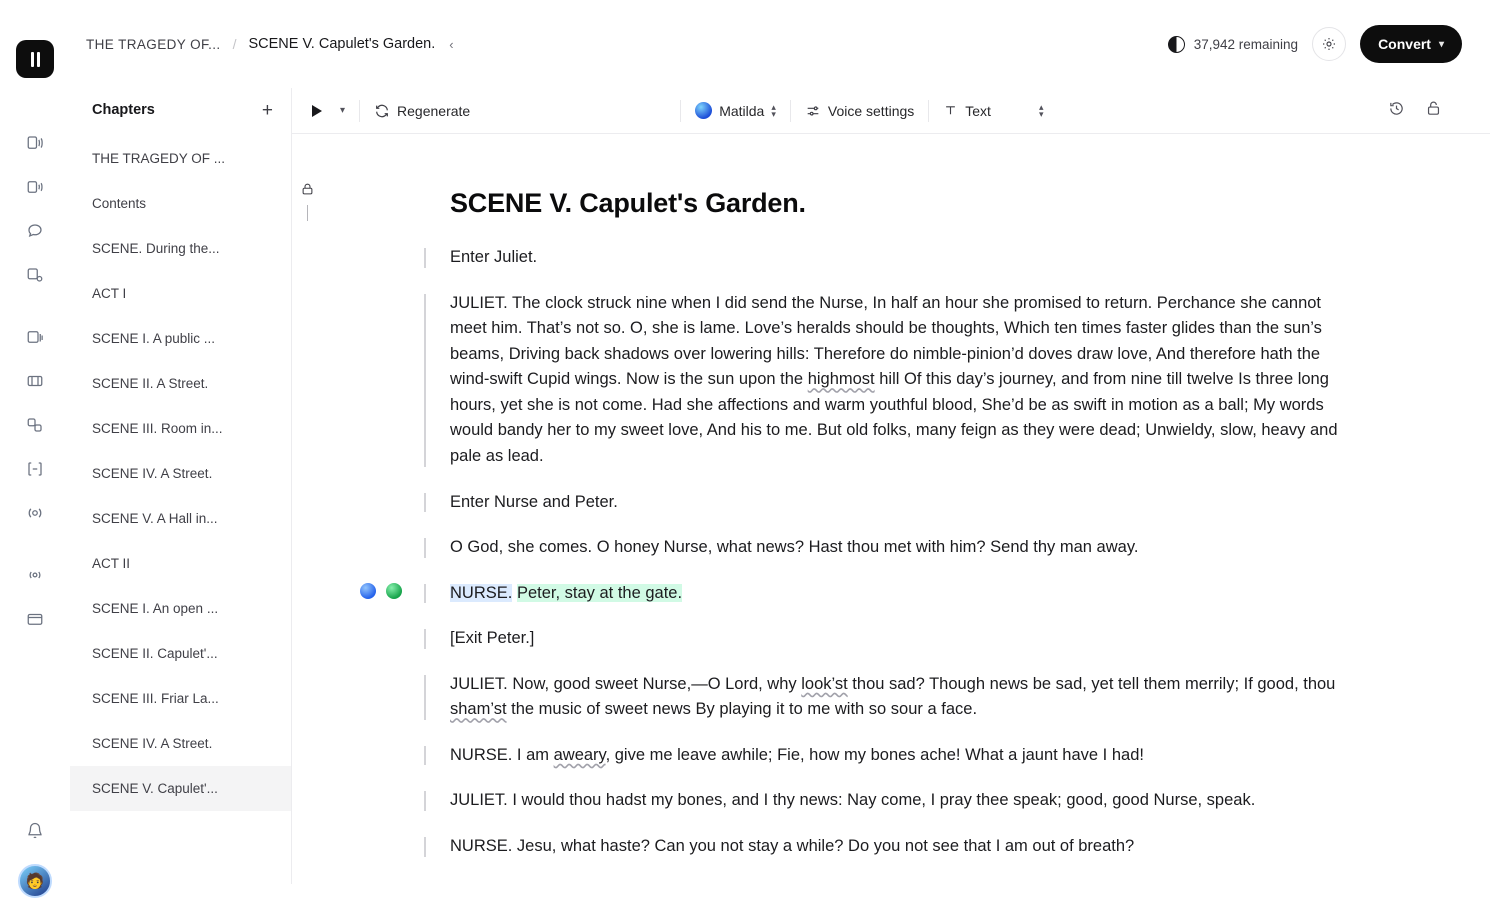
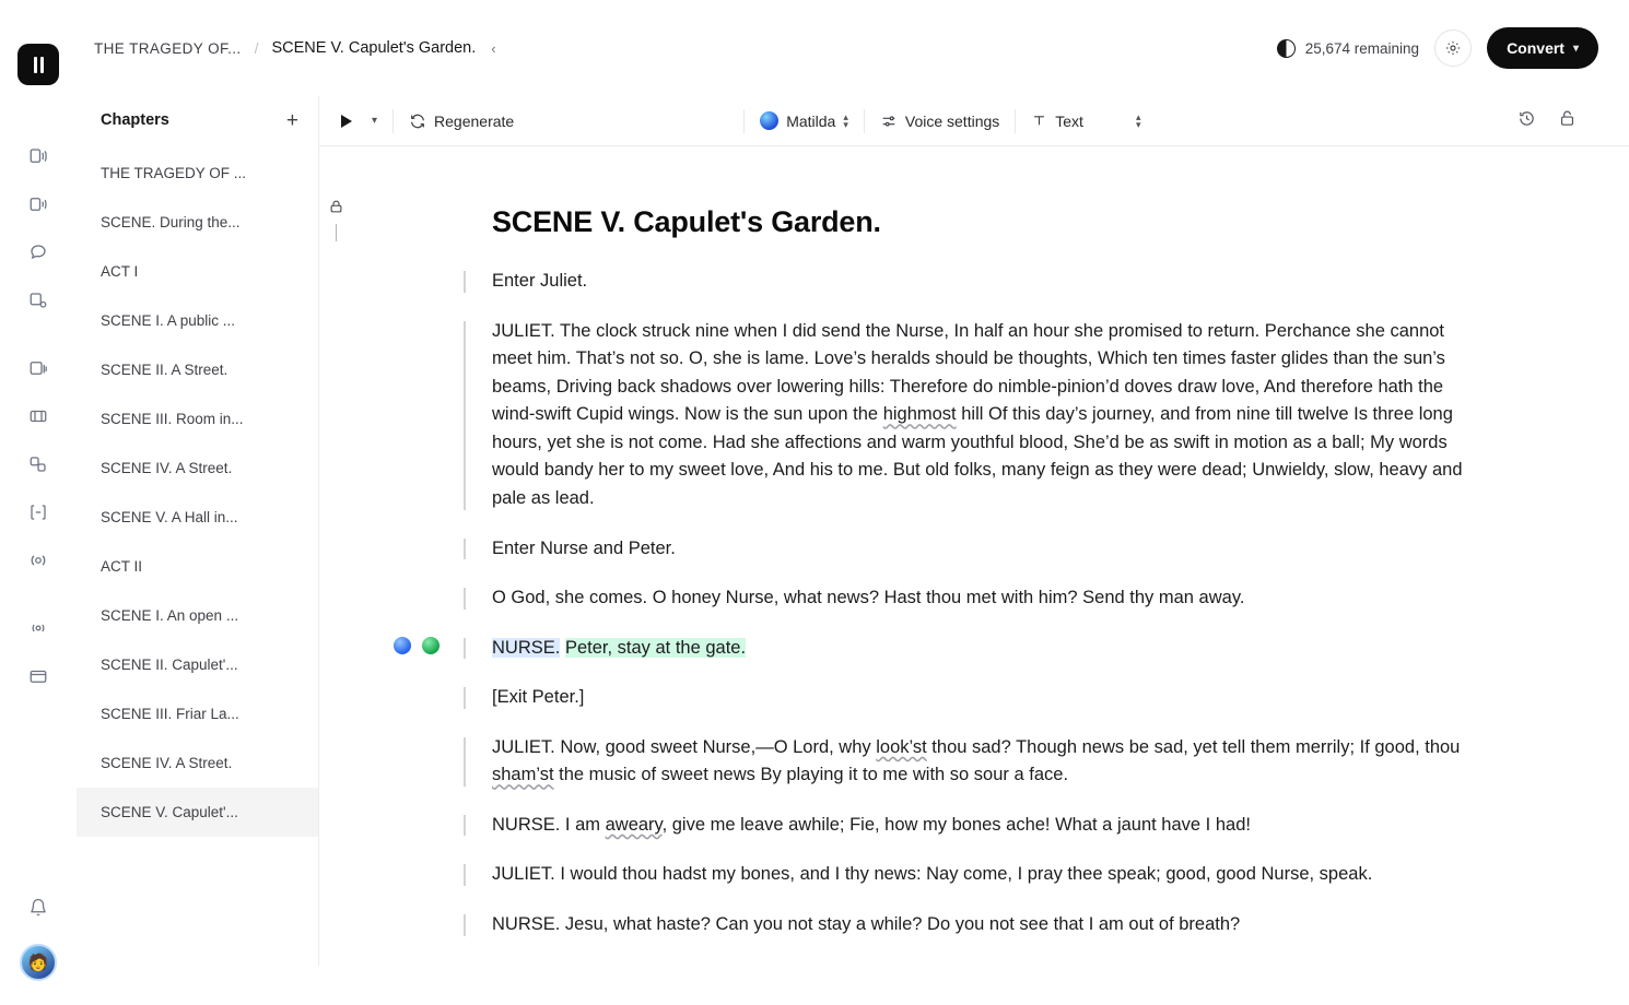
  🧑
  THE TRAGEDY OF...
  /
  SCENE V. Capulet's Garden.
  ‹
- 37,942 remaining
+ 25,674 remaining
  Convert
  ▾
  Chapters
  +
  THE TRAGEDY OF ...
- Contents
  SCENE. During the...
  ACT I
  SCENE I. A public ...
  SCENE II. A Street.
  SCENE III. Room in...
  SCENE IV. A Street.
  SCENE V. A Hall in...
  ACT II
  SCENE I. An open ...
  SCENE II. Capulet'...
  SCENE III. Friar La...
  SCENE IV. A Street.
  SCENE V. Capulet'...
  ▾
  Regenerate
  Matilda
  ▴
  ▾
  Voice settings
  Text
  ▴
  ▾
  SCENE V. Capulet's Garden.
  Enter Juliet.
  JULIET. The clock struck nine when I did send the Nurse, In half an hour she promised to return. Perchance she cannot meet him. That’s not so. O, she is lame. Love’s heralds should be thoughts, Which ten times faster glides than the sun’s beams, Driving back shadows over lowering hills: Therefore do nimble-pinion’d doves draw love, And therefore hath the wind-swift Cupid wings. Now is the sun upon the highmost hill Of this day’s journey, and from nine till twelve Is three long hours, yet she is not come. Had she affections and warm youthful blood, She’d be as swift in motion as a ball; My words would bandy her to my sweet love, And his to me. But old folks, many feign as they were dead; Unwieldy, slow, heavy and pale as lead.
  Enter Nurse and Peter.
  O God, she comes. O honey Nurse, what news? Hast thou met with him? Send thy man away.
  NURSE. Peter, stay at the gate.
  [Exit Peter.]
  JULIET. Now, good sweet Nurse,—O Lord, why look’st thou sad? Though news be sad, yet tell them merrily; If good, thou sham’st the music of sweet news By playing it to me with so sour a face.
  NURSE. I am aweary, give me leave awhile; Fie, how my bones ache! What a jaunt have I had!
  JULIET. I would thou hadst my bones, and I thy news: Nay come, I pray thee speak; good, good Nurse, speak.
  NURSE. Jesu, what haste? Can you not stay a while? Do you not see that I am out of breath?
